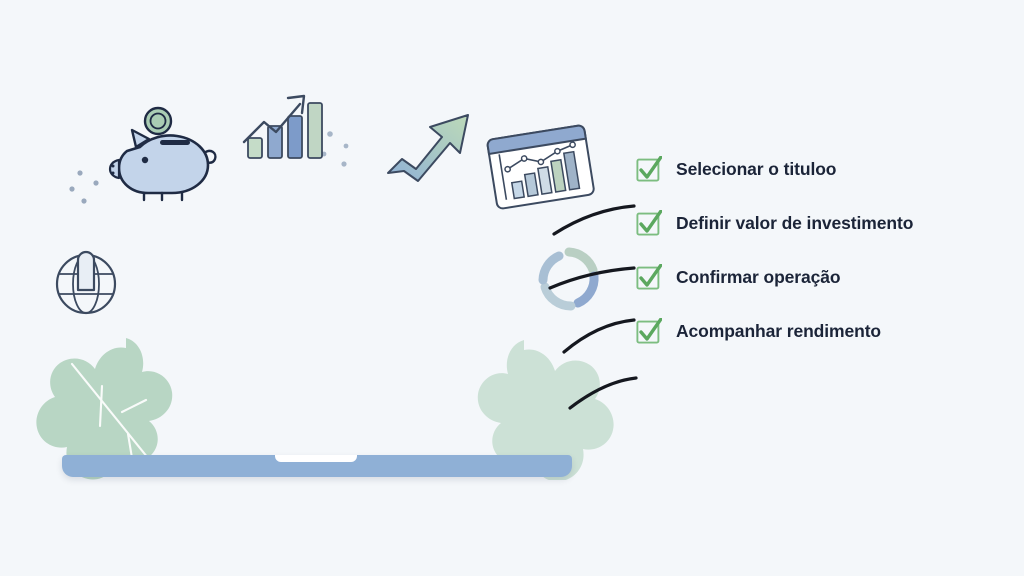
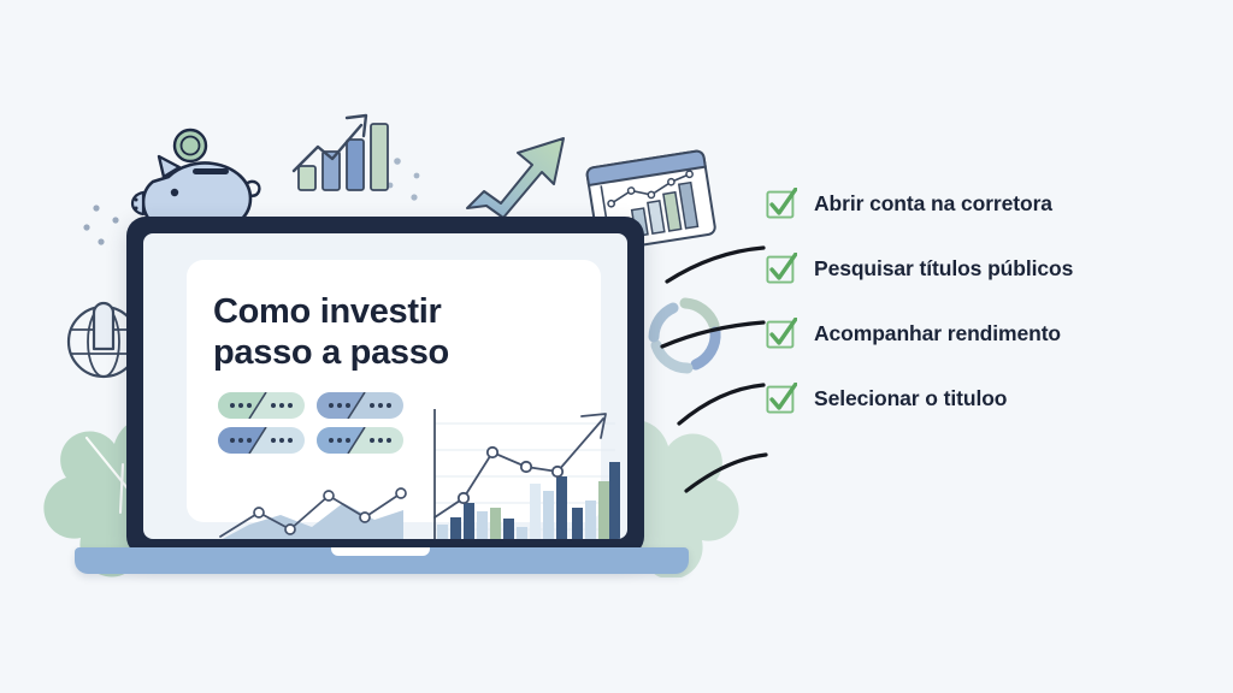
+ Como investir
+ passo a passo
+ Abrir conta na corretora
+ Pesquisar títulos públicos
- Selecionar o tituloo
+ Acompanhar rendimento
- Definir valor de investimento
- Confirmar operação
- Acompanhar rendimento
+ Selecionar o tituloo
